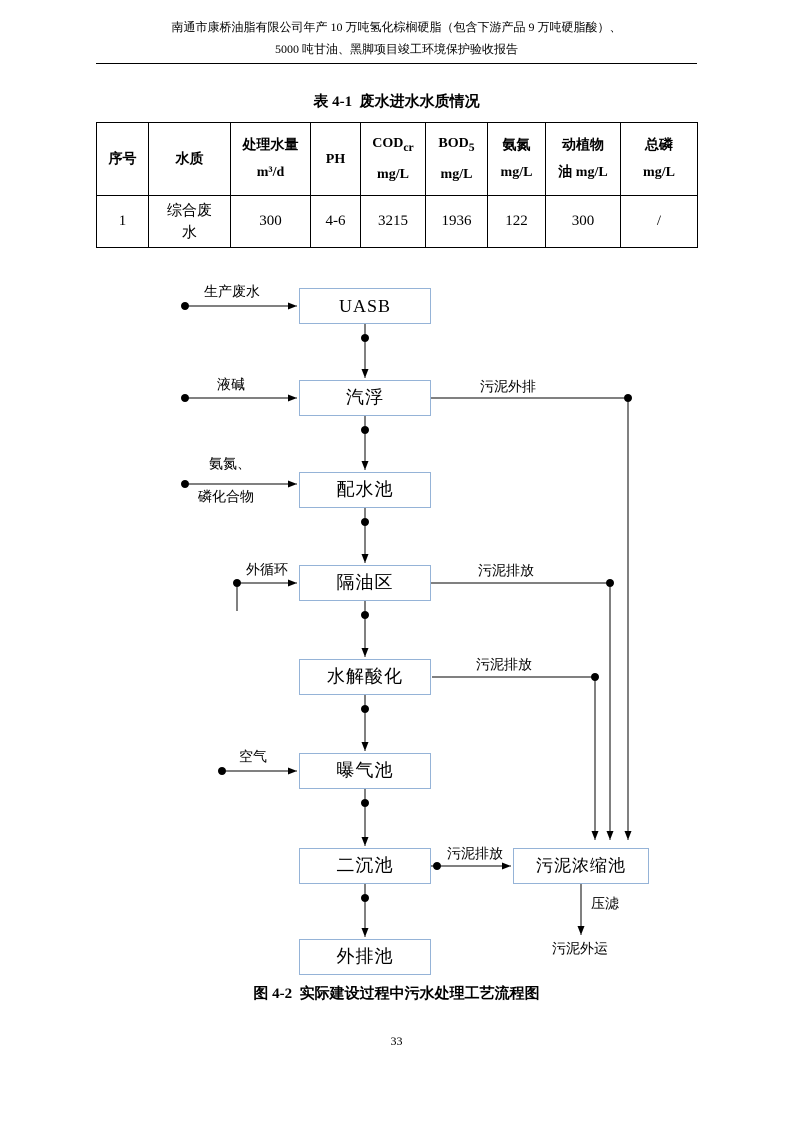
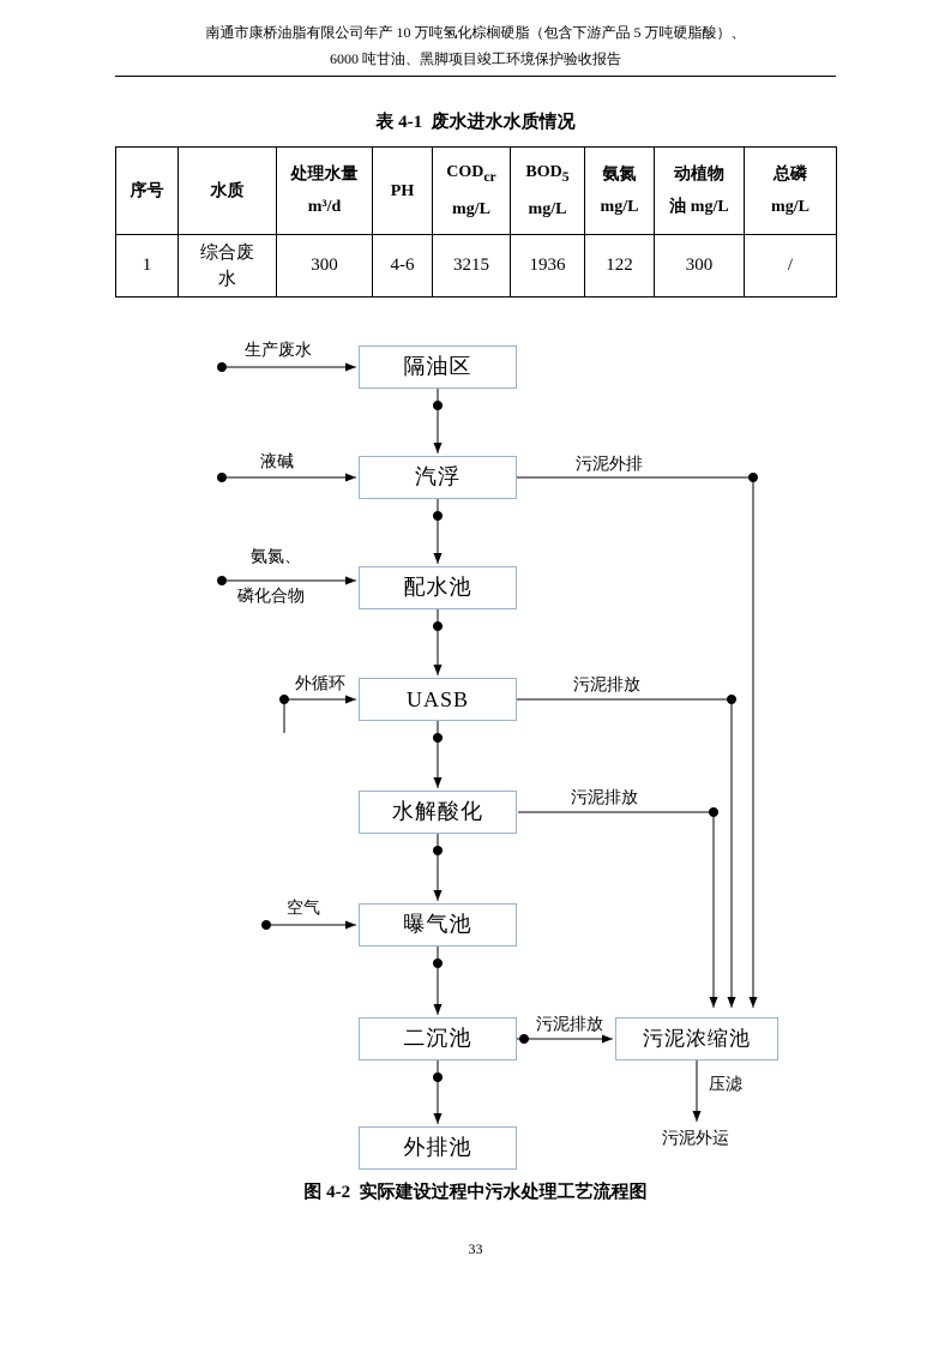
- 南通市康桥油脂有限公司年产 10 万吨氢化棕榈硬脂（包含下游产品 9 万吨硬脂酸）、
+ 南通市康桥油脂有限公司年产 10 万吨氢化棕榈硬脂（包含下游产品 5 万吨硬脂酸）、
- 5000 吨甘油、黑脚项目竣工环境保护验收报告
+ 6000 吨甘油、黑脚项目竣工环境保护验收报告
  表 4-1 废水进水水质情况
  序号	水质	处理水量m³/d	PH	CODcrmg/L	BOD5mg/L	氨氮mg/L	动植物油 mg/L	总磷mg/L
  1	综合废水	300	4-6	3215	1936	122	300	/
- UASB
+ 隔油区
  汽浮
  配水池
- 隔油区
+ UASB
  水解酸化
  曝气池
  二沉池
  外排池
  污泥浓缩池
  生产废水
  液碱
  氨氮、
  磷化合物
  外循环
  空气
  污泥外排
  污泥排放
  污泥排放
  污泥排放
  压滤
  污泥外运
  图 4-2 实际建设过程中污水处理工艺流程图
  33
